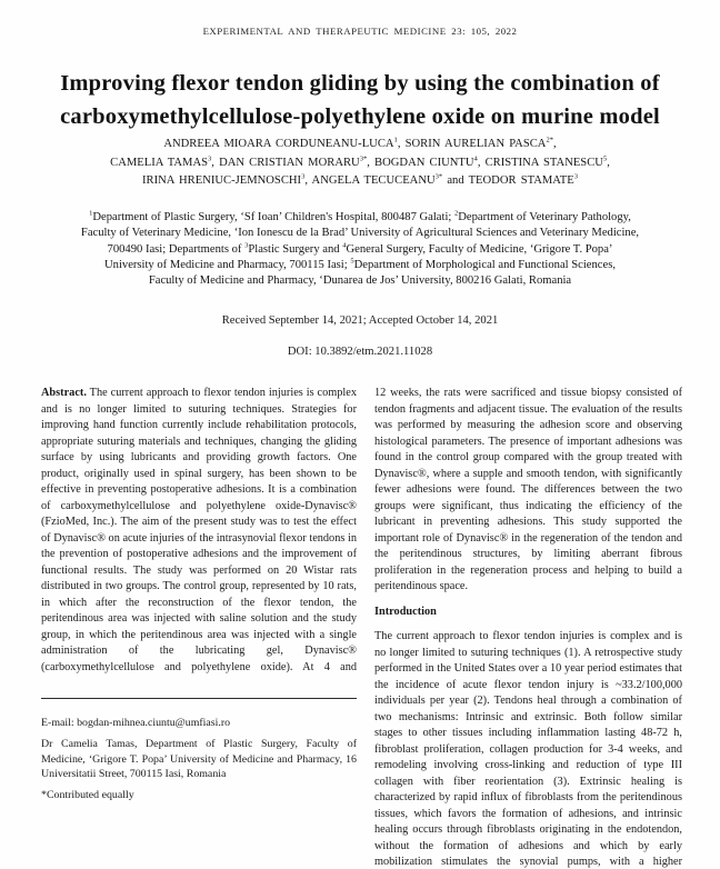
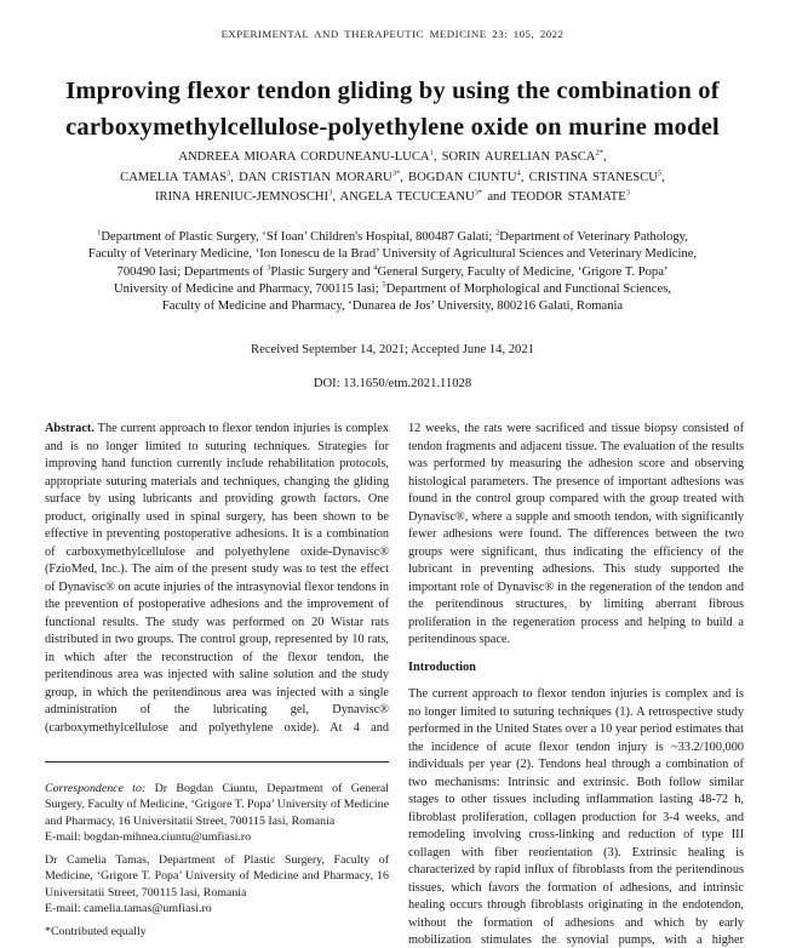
  EXPERIMENTAL AND THERAPEUTIC MEDICINE 23: 105, 2022
  Improving flexor tendon gliding by using the combination of
  carboxymethylcellulose-polyethylene oxide on murine model
  ANDREEA MIOARA CORDUNEANU-LUCA , SORIN AURELIAN PASCA ,
  CAMELIA TAMAS , DAN CRISTIAN MORARU , BOGDAN CIUNTU , CRISTINA STANESCU ,
  IRINA HRENIUC-JEMNOSCHI , ANGELA TECUCEANU and TEODOR STAMATE
  Department of Plastic Surgery, ‘Sf Ioan’ Children's Hospital, 800487 Galati; Department of Veterinary Pathology,
  Faculty of Veterinary Medicine, ‘Ion Ionescu de la Brad’ University of Agricultural Sciences and Veterinary Medicine,
  700490 Iasi; Departments of Plastic Surgery and General Surgery, Faculty of Medicine, ‘Grigore T. Popa’
  University of Medicine and Pharmacy, 700115 Iasi; Department of Morphological and Functional Sciences,
  Faculty of Medicine and Pharmacy, ‘Dunarea de Jos’ University, 800216 Galati, Romania
- Received September 14, 2021; Accepted October 14, 2021
+ Received September 14, 2021; Accepted June 14, 2021
- DOI: 10.3892/etm.2021.11028
+ DOI: 13.1650/etm.2021.11028
  Abstract. The current approach to flexor tendon injuries is complex and is no longer limited to suturing techniques. Strategies for improving hand function currently include rehabilitation protocols, appropriate suturing materials and techniques, changing the gliding surface by using lubricants and providing growth factors. One product, originally used in spinal surgery, has been shown to be effective in preventing postoperative adhesions. It is a combination of carboxymethylcellulose and polyethylene oxide-Dynavisc® (FzioMed, Inc.). The aim of the present study was to test the effect of Dynavisc® on acute injuries of the intrasynovial flexor tendons in the prevention of postoperative adhesions and the improvement of functional results. The study was performed on 20 Wistar rats distributed in two groups. The control group, represented by 10 rats, in which after the reconstruction of the flexor tendon, the peritendinous area was injected with saline solution and the study group, in which the peritendinous area was injected with a single administration of the lubricating gel, Dynavisc® (carboxymethylcellulose and polyethylene oxide). At 4 and
+ Correspondence to: Dr Bogdan Ciuntu, Department of General Surgery, Faculty of Medicine, ‘Grigore T. Popa’ University of Medicine and Pharmacy, 16 Universitatii Street, 700115 Iasi, Romania
  E-mail: bogdan-mihnea.ciuntu@umfiasi.ro
  Dr Camelia Tamas, Department of Plastic Surgery, Faculty of Medicine, ‘Grigore T. Popa’ University of Medicine and Pharmacy, 16 Universitatii Street, 700115 Iasi, Romania
+ E-mail: camelia.tamas@umfiasi.ro
  *Contributed equally
  12 weeks, the rats were sacrificed and tissue biopsy consisted of tendon fragments and adjacent tissue. The evaluation of the results was performed by measuring the adhesion score and observing histological parameters. The presence of important adhesions was found in the control group compared with the group treated with Dynavisc®, where a supple and smooth tendon, with significantly fewer adhesions were found. The differences between the two groups were significant, thus indicating the efficiency of the lubricant in preventing adhesions. This study supported the important role of Dynavisc® in the regeneration of the tendon and the peritendinous structures, by limiting aberrant fibrous proliferation in the regeneration process and helping to build a peritendinous space.
  Introduction
  The current approach to flexor tendon injuries is complex and is no longer limited to suturing techniques (1). A retrospective study performed in the United States over a 10 year period estimates that the incidence of acute flexor tendon injury is ~33.2/100,000 individuals per year (2). Tendons heal through a combination of two mechanisms: Intrinsic and extrinsic. Both follow similar stages to other tissues including inflammation lasting 48-72 h, fibroblast proliferation, collagen production for 3-4 weeks, and remodeling involving cross-linking and reduction of type III collagen with fiber reorientation (3). Extrinsic healing is characterized by rapid influx of fibroblasts from the peritendinous tissues, which favors the formation of adhesions, and intrinsic healing occurs through fibroblasts originating in the endotendon, without the formation of adhesions and which by early mobilization stimulates the synovial pumps, with a higher
